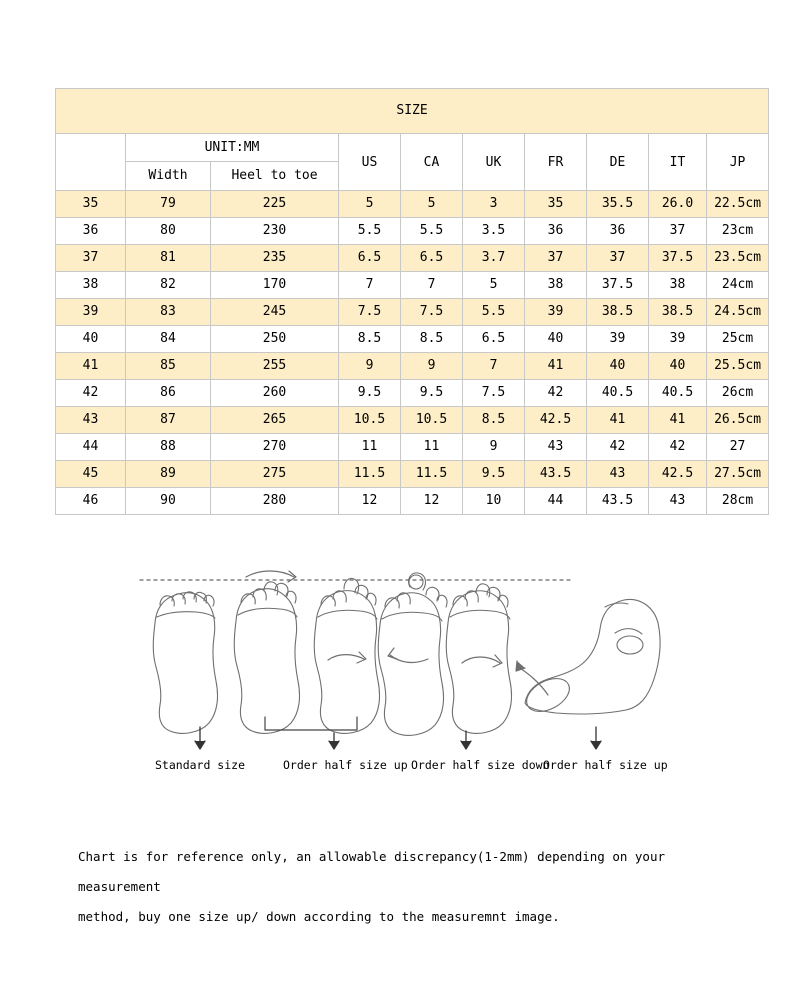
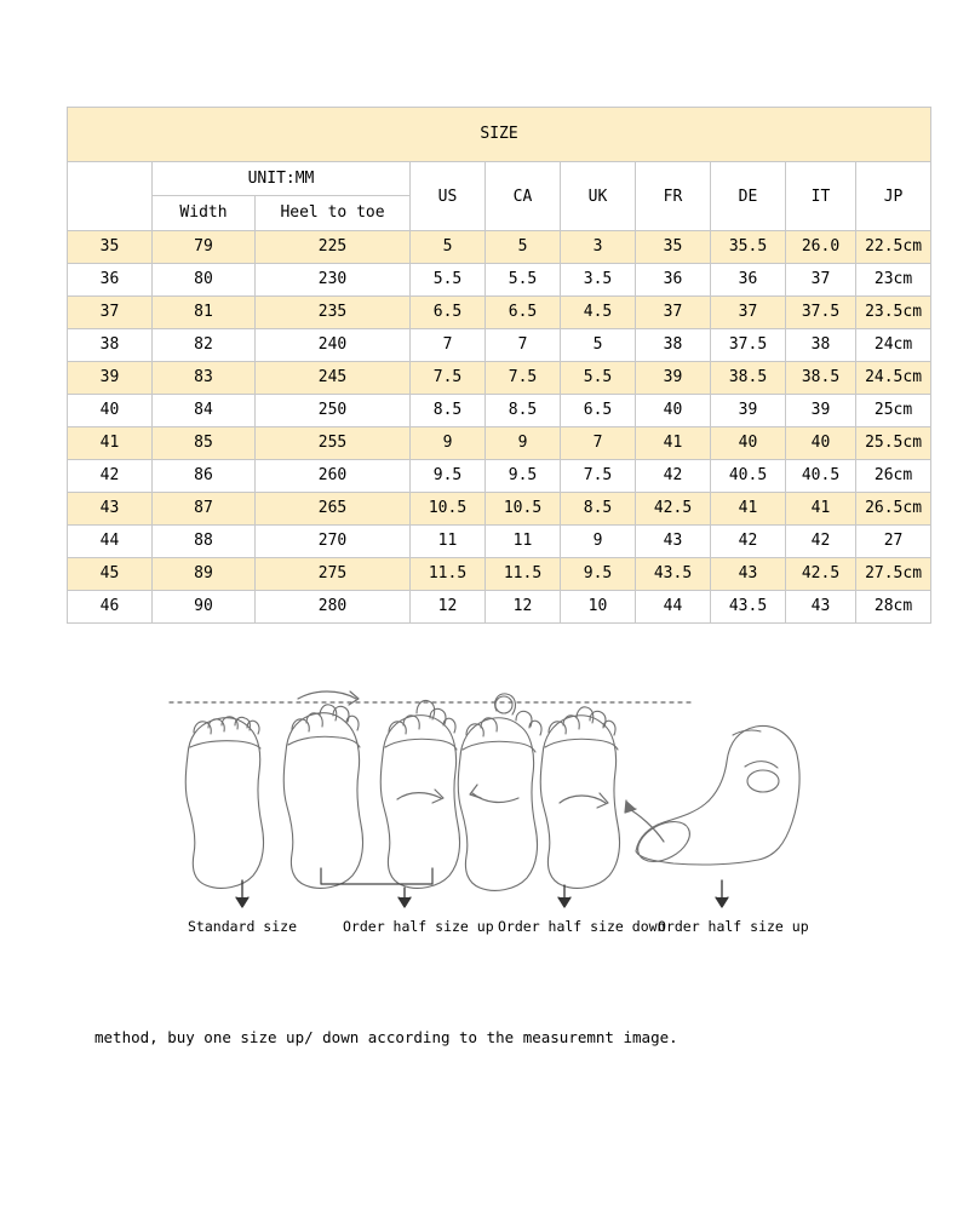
  SIZE
  	UNIT:MM	US	CA	UK	FR	DE	IT	JP
  Width	Heel to toe
  35	79	225	5	5	3	35	35.5	26.0	22.5cm
  36	80	230	5.5	5.5	3.5	36	36	37	23cm
- 37	81	235	6.5	6.5	3.7	37	37	37.5	23.5cm
+ 37	81	235	6.5	6.5	4.5	37	37	37.5	23.5cm
- 38	82	170	7	7	5	38	37.5	38	24cm
+ 38	82	240	7	7	5	38	37.5	38	24cm
  39	83	245	7.5	7.5	5.5	39	38.5	38.5	24.5cm
  40	84	250	8.5	8.5	6.5	40	39	39	25cm
  41	85	255	9	9	7	41	40	40	25.5cm
  42	86	260	9.5	9.5	7.5	42	40.5	40.5	26cm
  43	87	265	10.5	10.5	8.5	42.5	41	41	26.5cm
  44	88	270	11	11	9	43	42	42	27
  45	89	275	11.5	11.5	9.5	43.5	43	42.5	27.5cm
  46	90	280	12	12	10	44	43.5	43	28cm
  Standard size
  Order half size up
  Order half size down
  Order half size up
- Chart is for reference only, an allowable discrepancy(1-2mm) depending on your measurement
  method, buy one size up/ down according to the measuremnt image.
